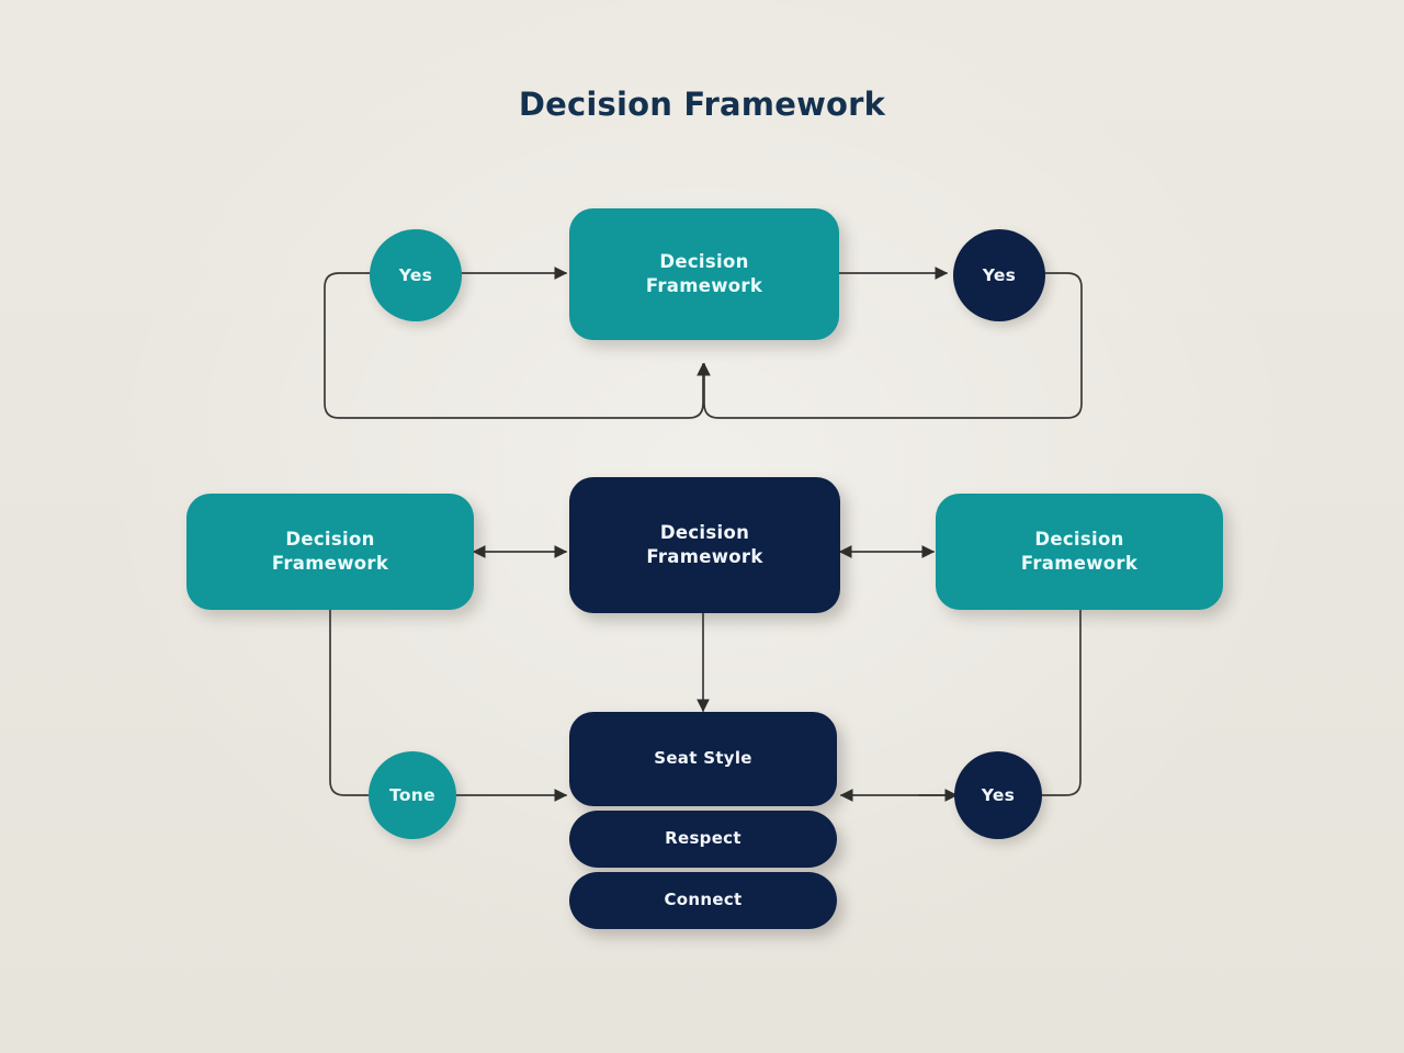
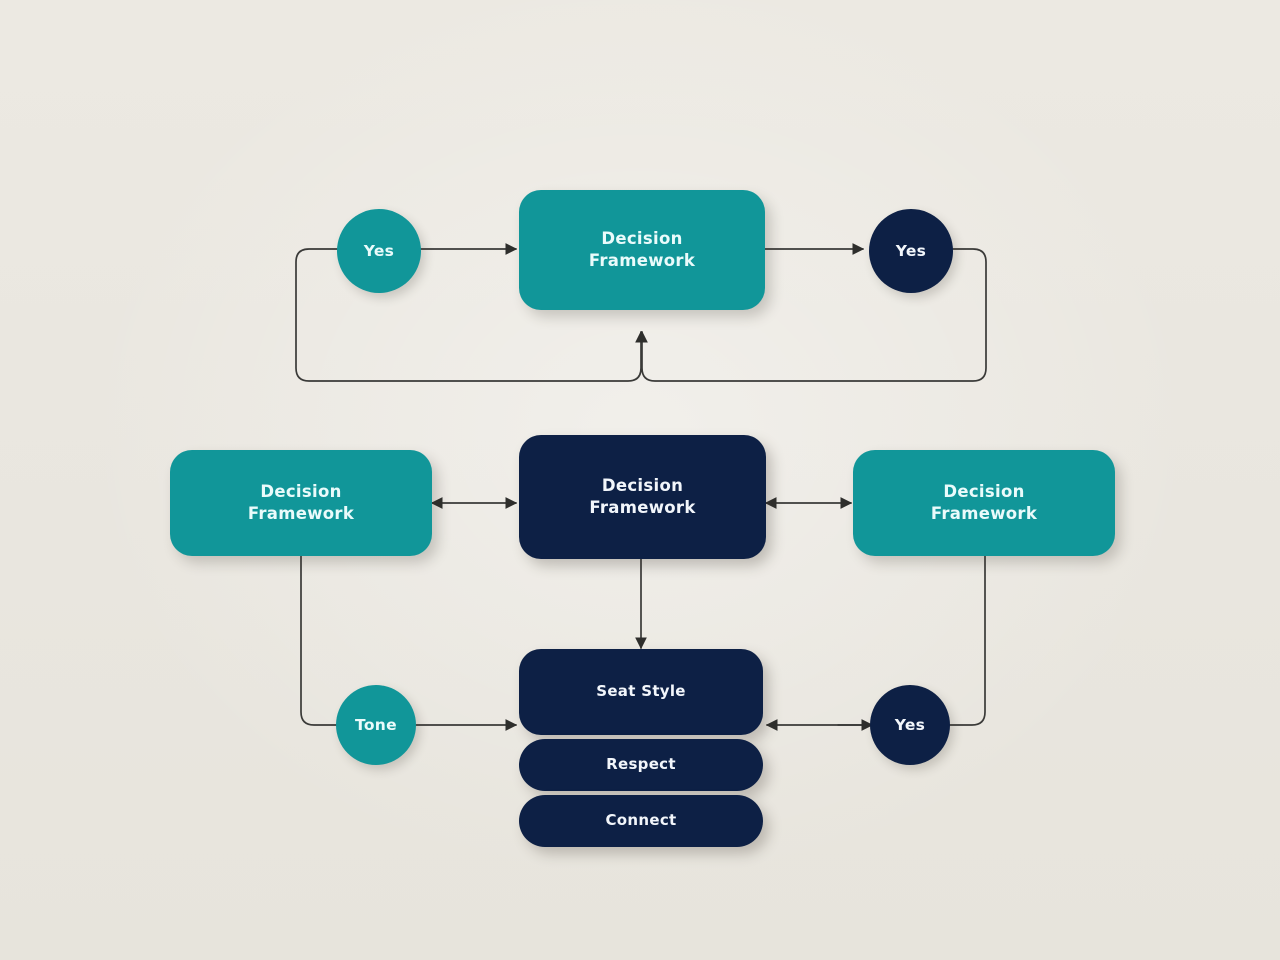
- Decision Framework
  Yes
  Decision
  Framework
  Yes
  Decision
  Framework
  Decision
  Framework
  Decision
  Framework
  Tone
  Seat Style
  Respect
  Connect
  Yes
